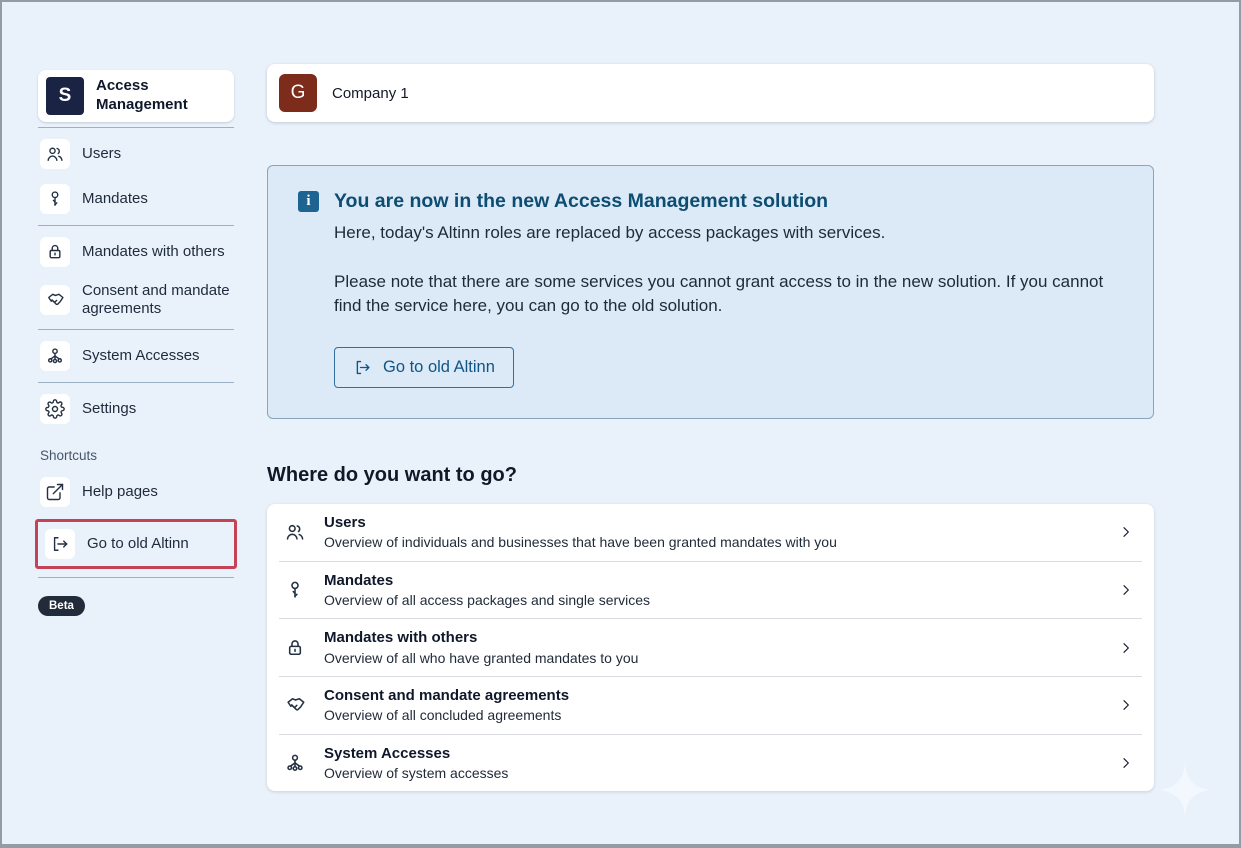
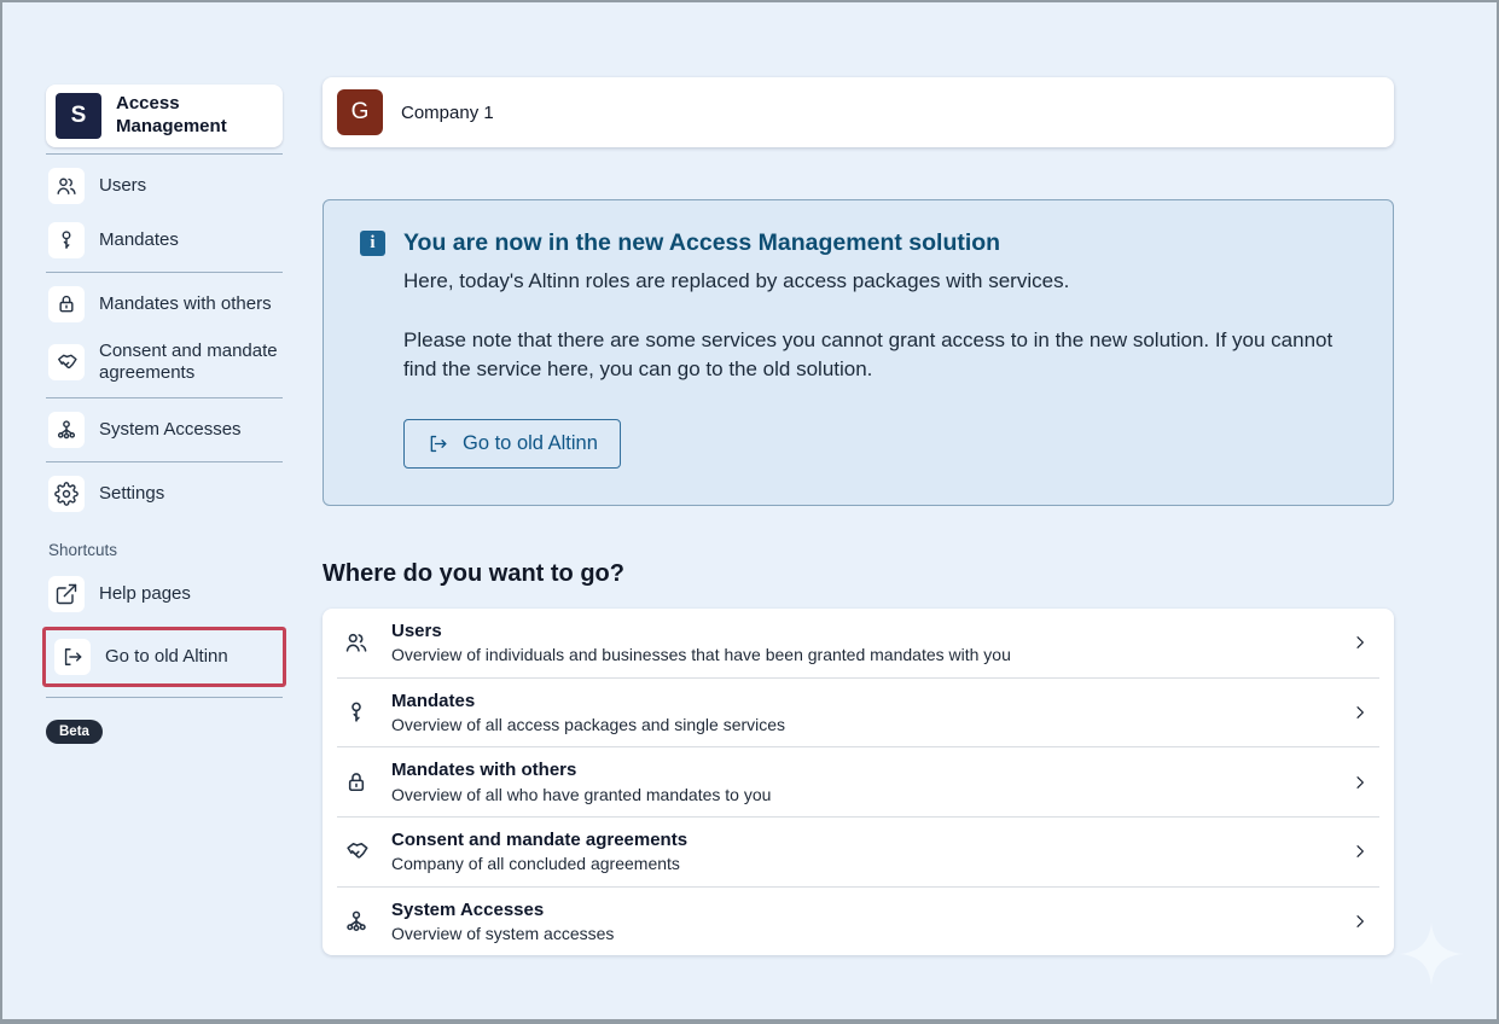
  S
  Access Management
  Users
  Mandates
  Mandates with others
  Consent and mandate agreements
  System Accesses
  Settings
  Shortcuts
  Help pages
  Go to old Altinn
  Beta
  G
  Company 1
  i
  You are now in the new Access Management solution
  Here, today's Altinn roles are replaced by access packages with services.
  Please note that there are some services you cannot grant access to in the new solution. If you cannot find the service here, you can go to the old solution.
  Go to old Altinn
  Where do you want to go?
  Users
  Overview of individuals and businesses that have been granted mandates with you
  Mandates
  Overview of all access packages and single services
  Mandates with others
  Overview of all who have granted mandates to you
  Consent and mandate agreements
- Overview of all concluded agreements
+ Company of all concluded agreements
  System Accesses
  Overview of system accesses
